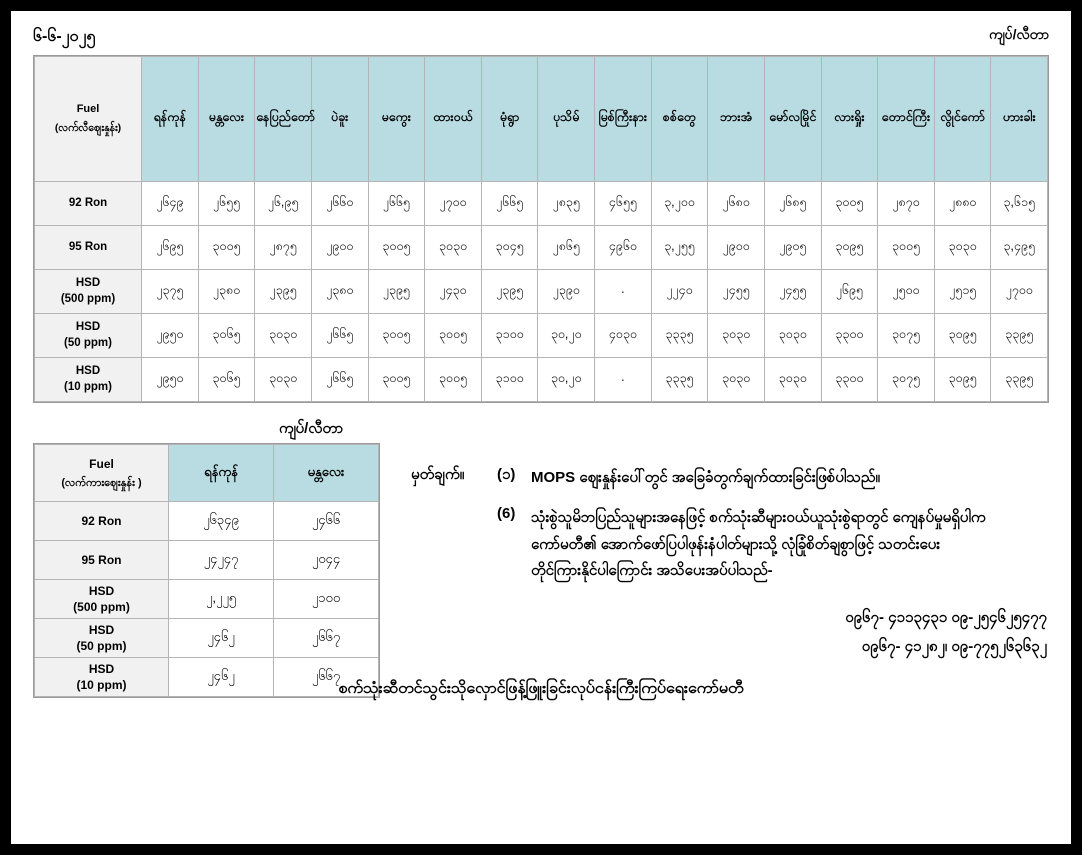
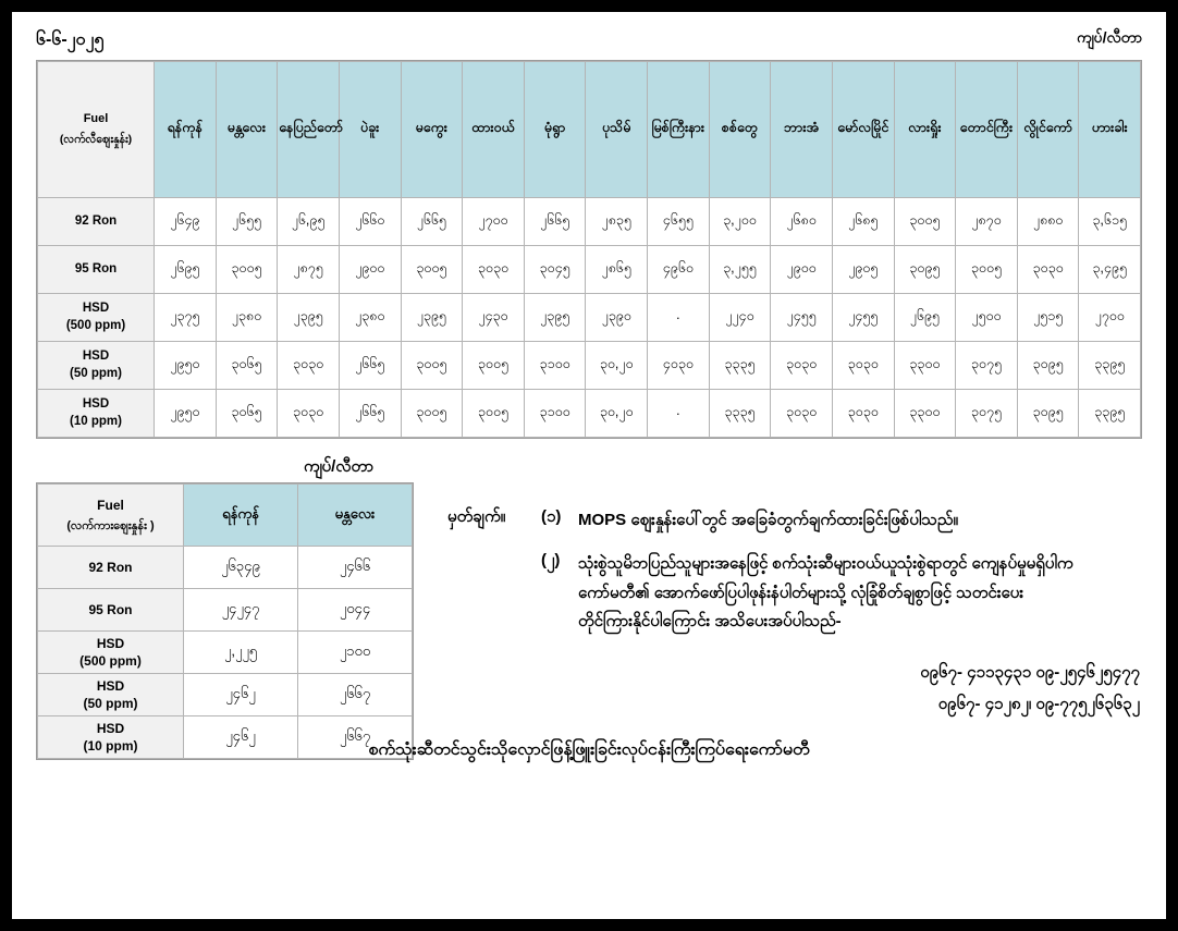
  ၆-၆-၂၀၂၅
  ကျပ်/လီတာ
  Fuel (လက်လီဈေးနှုန်း)	ရန်ကုန်	မန္တလေး	နေပြည်တော်	ပဲခူး	မကွေး	ထားဝယ်	မုံရွာ	ပုသိမ်	မြစ်ကြီးနား	စစ်တွေ	ဘားအံ	မော်လမြိုင်	လားရှိုး	တောင်ကြီး	လွိုင်ကော်	ဟားခါး
  92 Ron	၂၆၄၉	၂၆၅၅	၂၆,၉၅	၂၆၆၀	၂၆၆၅	၂၇၀၀	၂၆၆၅	၂၈၃၅	၄၆၅၅	၃,၂၀၀	၂၆၈၀	၂၆၈၅	၃၀၀၅	၂၈၇၀	၂၈၈၀	၃,၆၁၅
  95 Ron	၂၆၉၅	၃၀၀၅	၂၈၇၅	၂၉၀၀	၃၀၀၅	၃၀၃၀	၃၀၄၅	၂၈၆၅	၄၉၆၀	၃,၂၅၅	၂၉၀၀	၂၉၀၅	၃၀၉၅	၃၀၀၅	၃၀၃၀	၃,၄၉၅
  HSD (500 ppm)	၂၃၇၅	၂၃၈၀	၂၃၉၅	၂၃၈၀	၂၃၉၅	၂၄၃၀	၂၃၉၅	၂၃၉၀	·	၂၂၄၀	၂၄၅၅	၂၄၅၅	၂၆၉၅	၂၅၀၀	၂၅၁၅	၂၇၀၀
  HSD (50 ppm)	၂၉၅၀	၃၀၆၅	၃၀၃၀	၂၆၆၅	၃၀၀၅	၃၀၀၅	၃၁၀၀	၃၀,၂၀	၄၀၃၀	၃၃၃၅	၃၀၃၀	၃၀၃၀	၃၃၀၀	၃၀၇၅	၃၀၉၅	၃၃၉၅
  HSD (10 ppm)	၂၉၅၀	၃၀၆၅	၃၀၃၀	၂၆၆၅	၃၀၀၅	၃၀၀၅	၃၁၀၀	၃၀,၂၀	·	၃၃၃၅	၃၀၃၀	၃၀၃၀	၃၃၀၀	၃၀၇၅	၃၀၉၅	၃၃၉၅
  ကျပ်/လီတာ
  Fuel (လက်ကားဈေးနှုန်း )	ရန်ကုန်	မန္တလေး
  92 Ron	၂၆၃၄၉	၂၄၆၆
  95 Ron	၂၄၂၄၇	၂၀၄၄
  HSD (500 ppm)	၂,၂၂၅	၂၁၀၀
  HSD (50 ppm)	၂၄၆၂	၂၆၆၇
  HSD (10 ppm)	၂၄၆၂	၂၆၆၇
  မှတ်ချက်။
  (၁)
  MOPS ဈေးနှုန်းပေါ်တွင် အခြေခံတွက်ချက်ထားခြင်းဖြစ်ပါသည်။
- (6)
+ (၂)
  သုံးစွဲသူမိဘပြည်သူများအနေဖြင့် စက်သုံးဆီများဝယ်ယူသုံးစွဲရာတွင် ကျေနပ်မှုမရှိပါက
  ကော်မတီ၏ အောက်ဖော်ပြပါဖုန်းနံပါတ်များသို့ လုံခြုံစိတ်ချစွာဖြင့် သတင်းပေး
  တိုင်ကြားနိုင်ပါကြောင်း အသိပေးအပ်ပါသည်-
  ၀၉၆၇- ၄၁၁၃၄၃၁ ၀၉-၂၅၄၆၂၅၄၇၇
  ၀၉၆၇- ၄၁၂၈၂၊ ၀၉-၇၇၅၂၆၃၆၃၂
  စက်သုံးဆီတင်သွင်းသိုလှောင်ဖြန့်ဖြူးခြင်းလုပ်ငန်းကြီးကြပ်ရေးကော်မတီ
